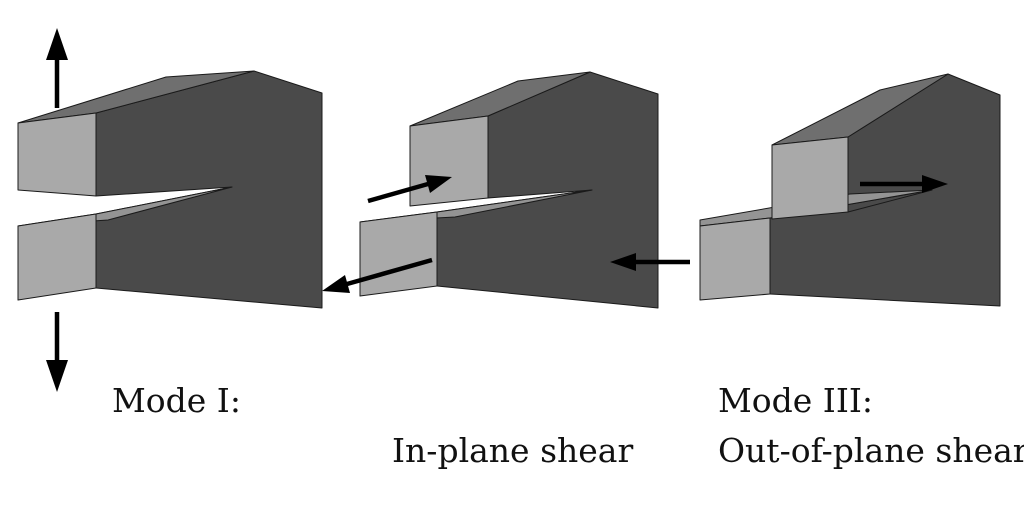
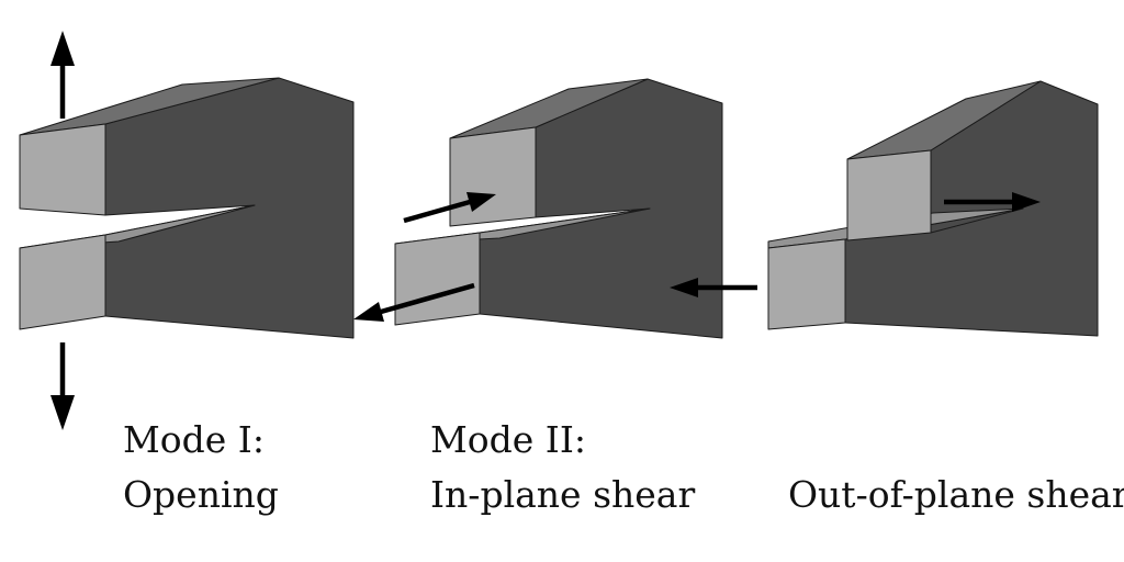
  Mode I:
+ Opening
+ Mode II:
  In-plane shear
- Mode III:
  Out-of-plane shear
